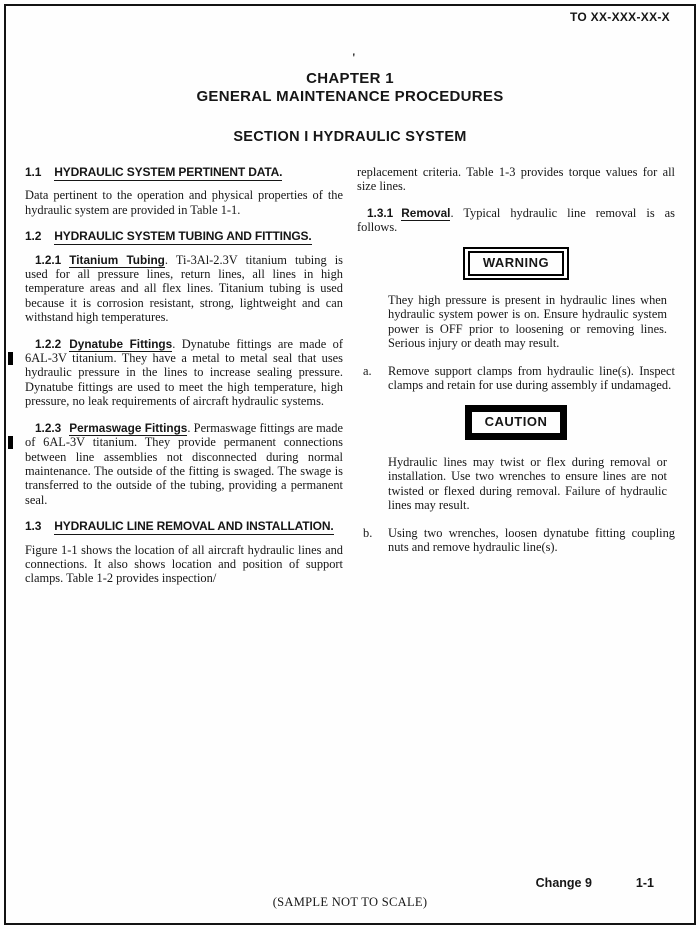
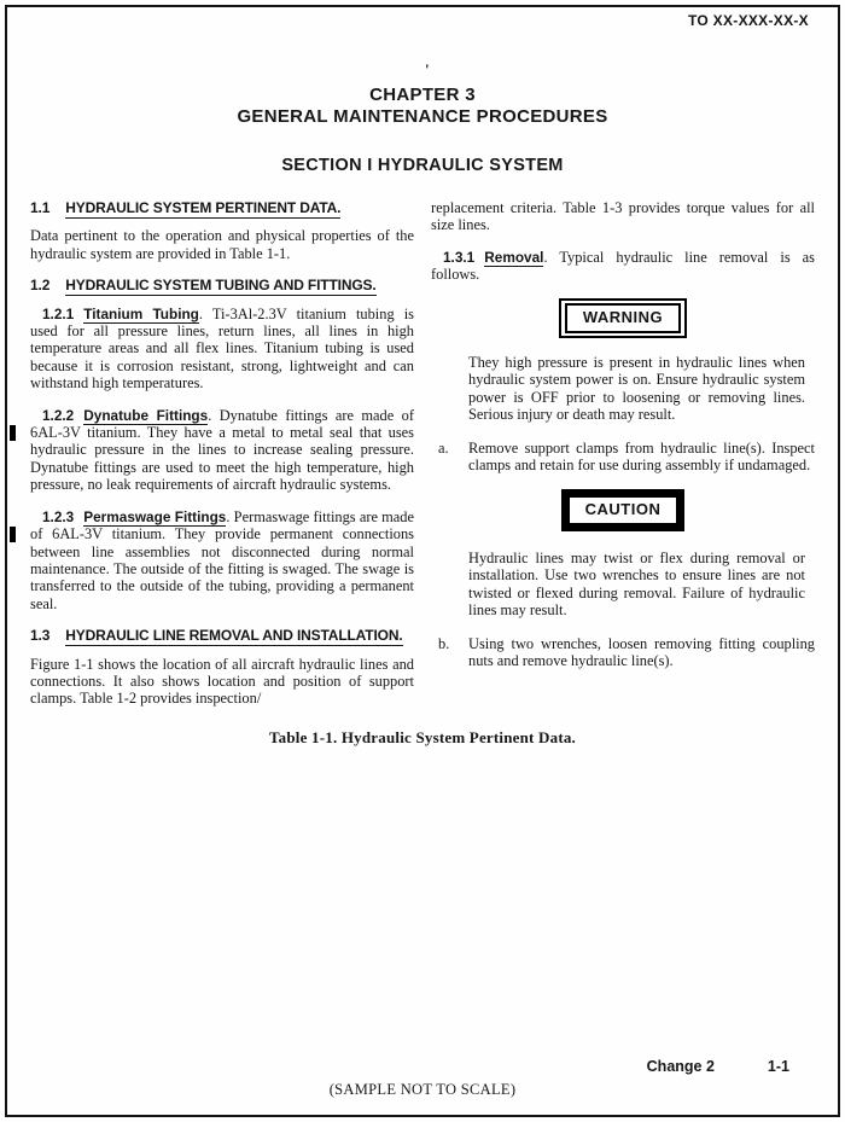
  TO XX-XXX-XX-X
  '
- CHAPTER 1
+ CHAPTER 3
  GENERAL MAINTENANCE PROCEDURES
  SECTION I HYDRAULIC SYSTEM
  1.1 HYDRAULIC SYSTEM PERTINENT DATA.
  Data pertinent to the operation and physical properties of the hydraulic system are provided in Table 1-1.
  1.2 HYDRAULIC SYSTEM TUBING AND FITTINGS.
  1.2.1 Titanium Tubing. Ti-3Al-2.3V titanium tubing is used for all pressure lines, return lines, all lines in high temperature areas and all flex lines. Titanium tubing is used because it is corrosion resistant, strong, lightweight and can withstand high temperatures.
  1.2.2 Dynatube Fittings. Dynatube fittings are made of 6AL-3V titanium. They have a metal to metal seal that uses hydraulic pressure in the lines to increase sealing pressure. Dynatube fittings are used to meet the high temperature, high pressure, no leak requirements of aircraft hydraulic systems.
  1.2.3 Permaswage Fittings. Permaswage fittings are made of 6AL-3V titanium. They provide permanent connections between line assemblies not disconnected during normal maintenance. The outside of the fitting is swaged. The swage is transferred to the outside of the tubing, providing a permanent seal.
  1.3 HYDRAULIC LINE REMOVAL AND INSTALLATION.
  Figure 1-1 shows the location of all aircraft hydraulic lines and connections. It also shows location and position of support clamps. Table 1-2 provides inspection/
  replacement criteria. Table 1-3 provides torque values for all size lines.
  1.3.1 Removal. Typical hydraulic line removal is as follows.
  WARNING
  They high pressure is present in hydraulic lines when hydraulic system power is on. Ensure hydraulic system power is OFF prior to loosening or removing lines. Serious injury or death may result.
  a.
  Remove support clamps from hydraulic line(s). Inspect clamps and retain for use during assembly if undamaged.
  CAUTION
  Hydraulic lines may twist or flex during removal or installation. Use two wrenches to ensure lines are not twisted or flexed during removal. Failure of hydraulic lines may result.
  b.
- Using two wrenches, loosen dynatube fitting coupling nuts and remove hydraulic line(s).
+ Using two wrenches, loosen removing fitting coupling nuts and remove hydraulic line(s).
+ Table 1-1. Hydraulic System Pertinent Data.
- Change 9
+ Change 2
  1-1
  (SAMPLE NOT TO SCALE)
